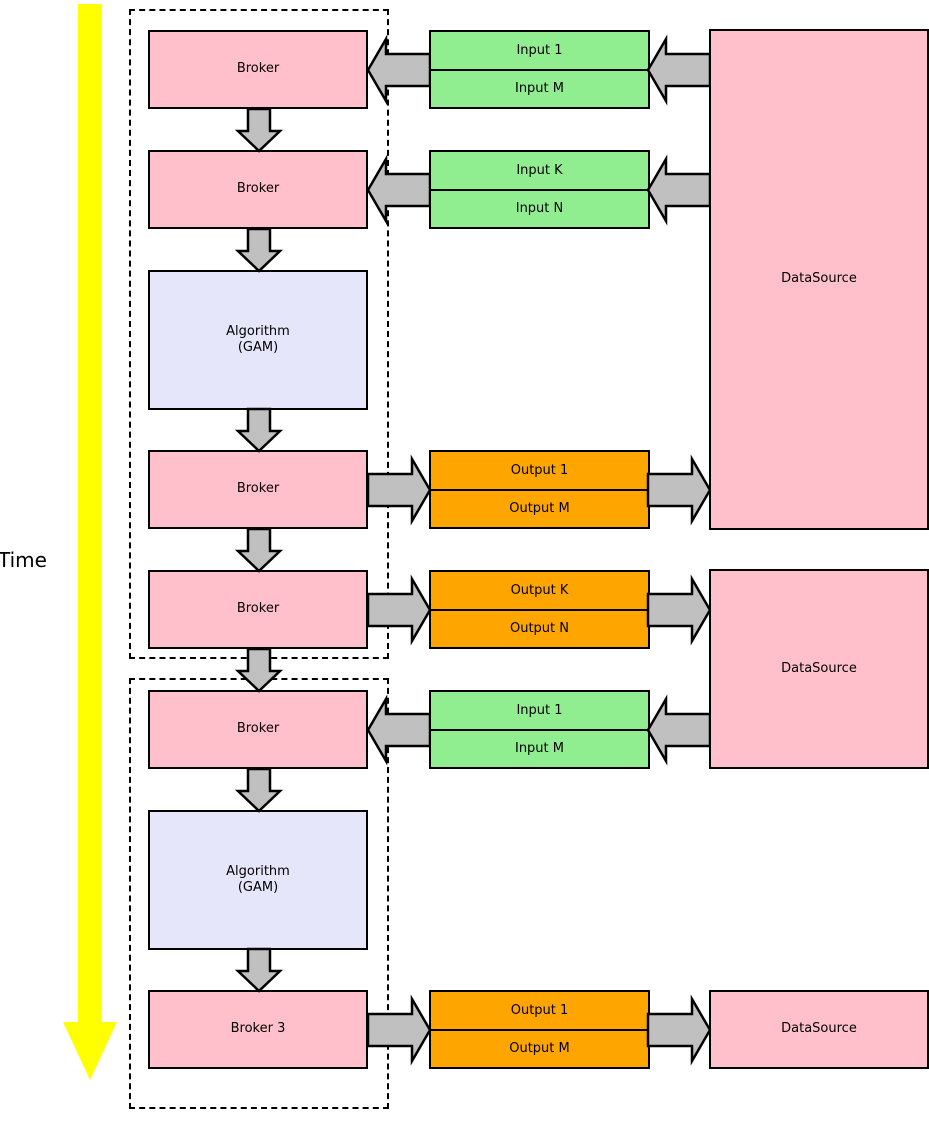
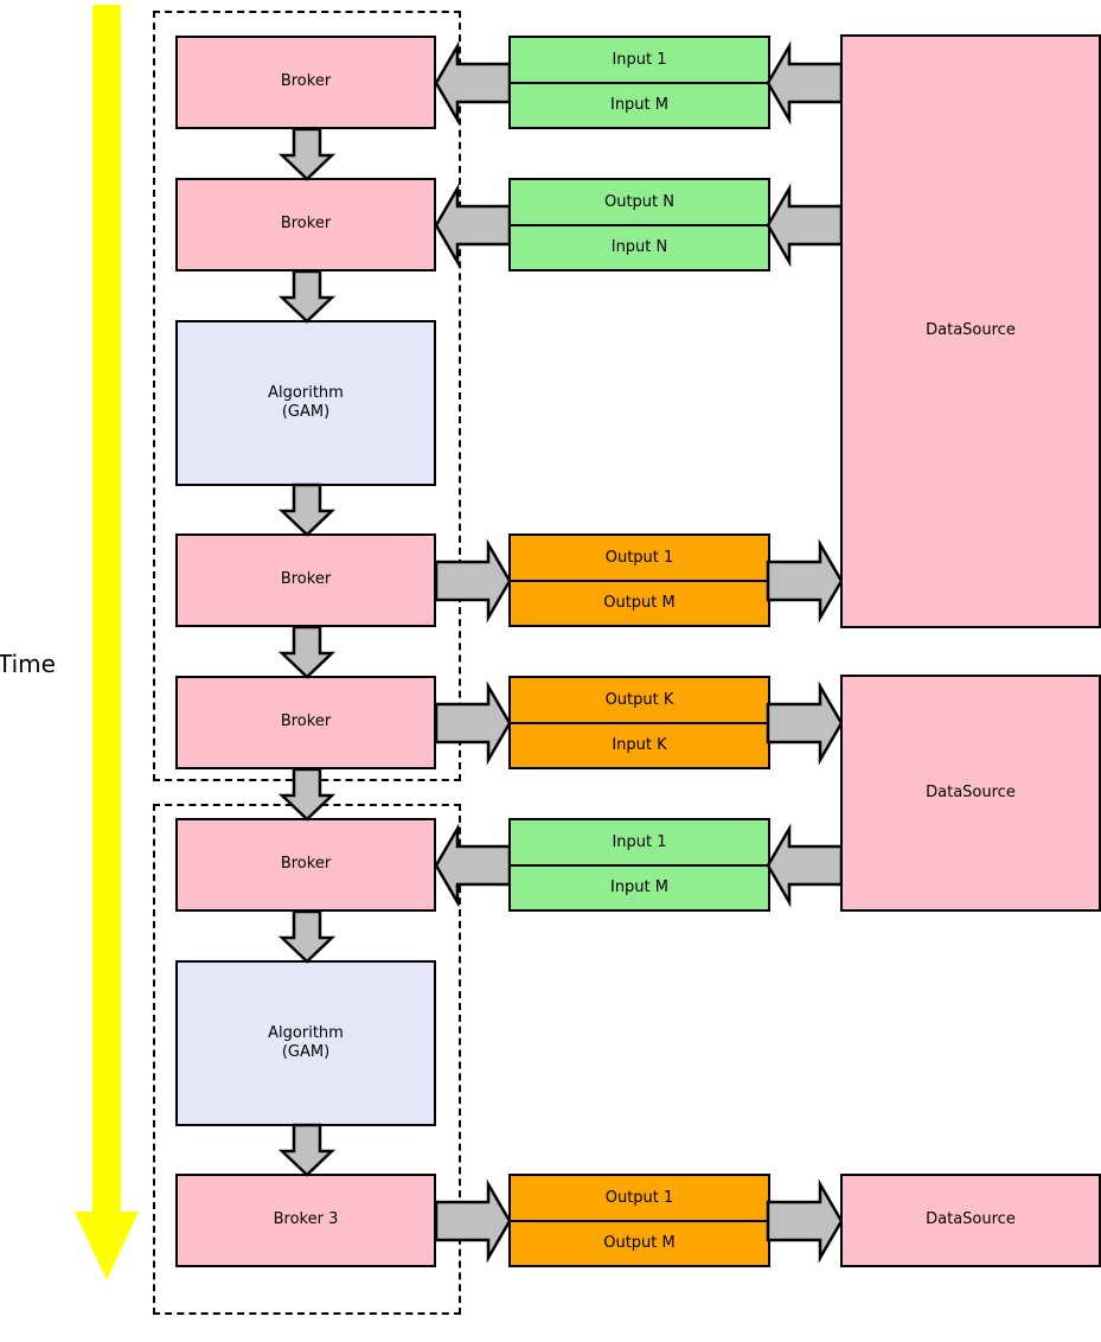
  Time
  Broker
  Broker
  Algorithm
  (GAM)
  Broker
  Broker
  Broker
  Algorithm
  (GAM)
  Broker 3
  Input 1
  Input M
- Input K
+ Output N
  Input N
  Output 1
  Output M
  Output K
- Output N
+ Input K
  Input 1
  Input M
  Output 1
  Output M
  DataSource
  DataSource
  DataSource
